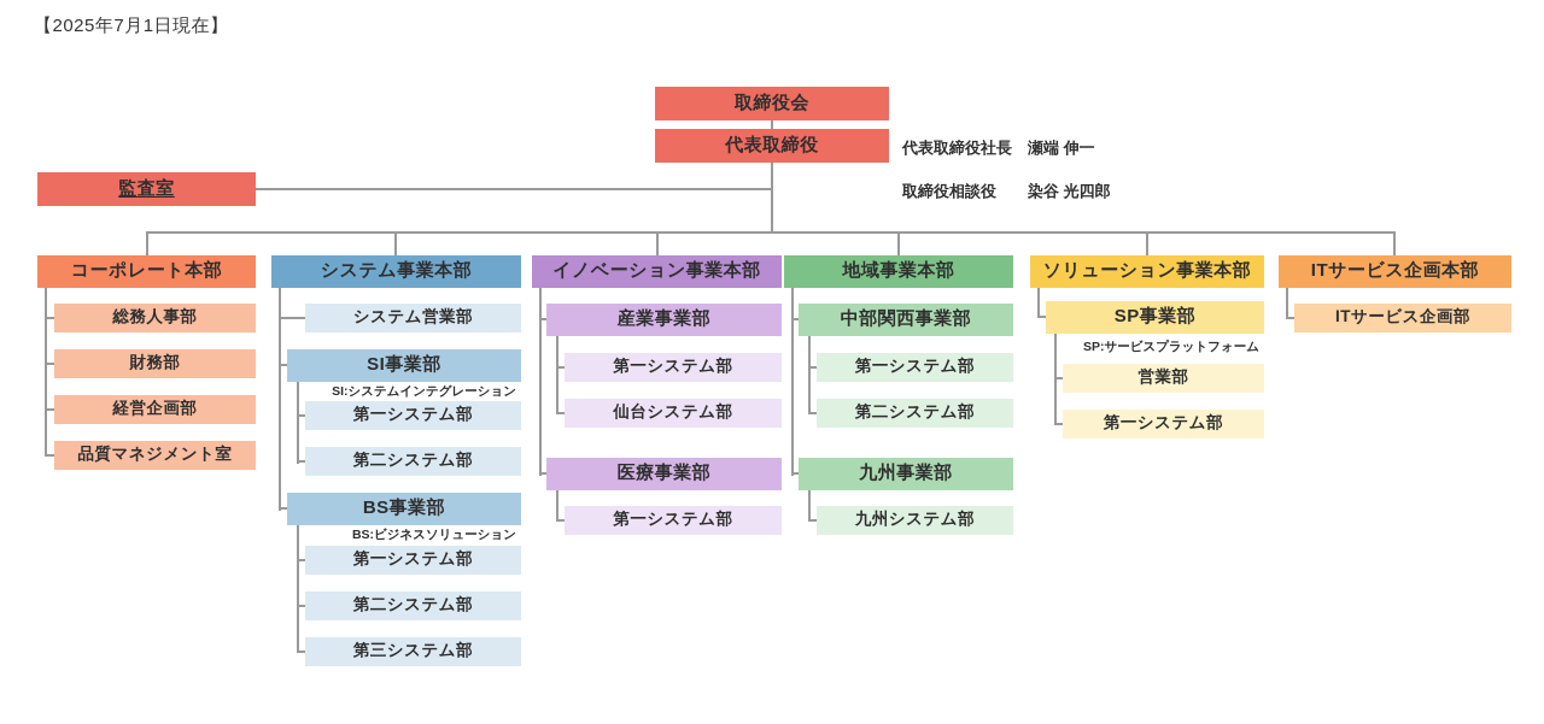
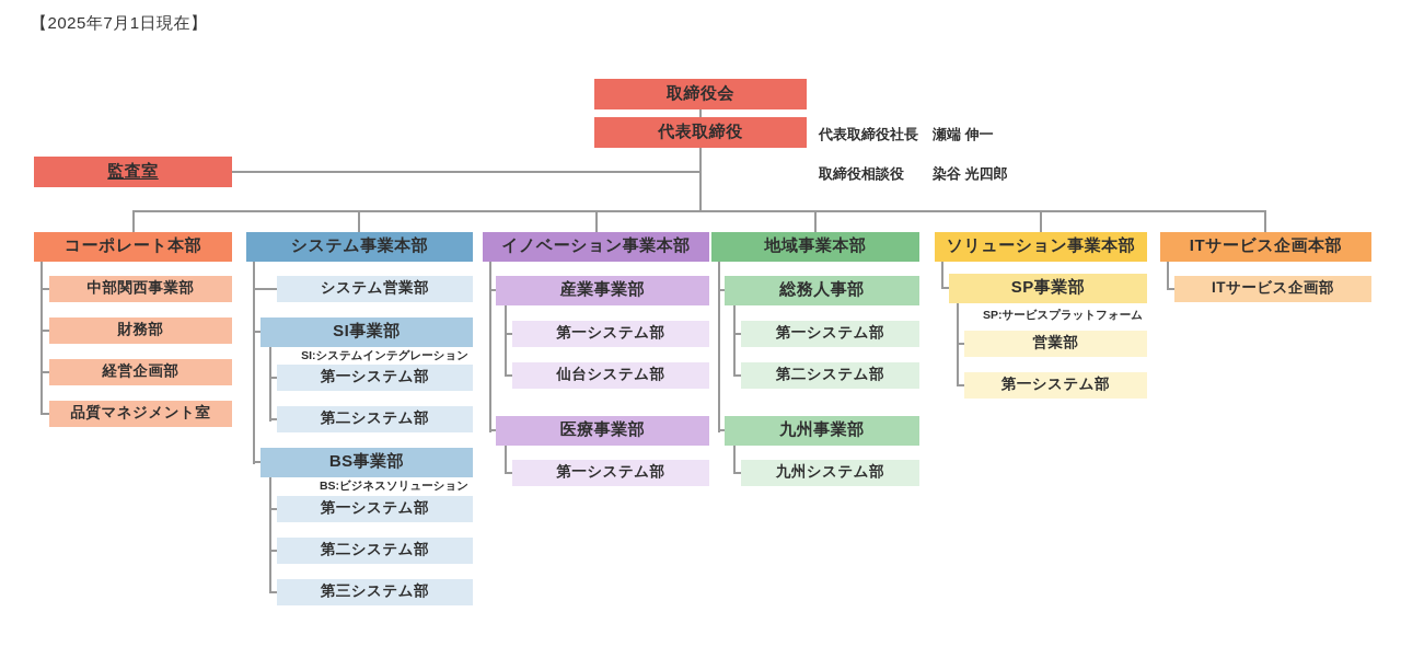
  【2025年7月1日現在】
  取締役会
  代表取締役
  監査室
  代表取締役社長 瀬端 伸一
  取締役相談役 染谷 光四郎
  コーポレート本部
- 総務人事部
+ 中部関西事業部
  財務部
  経営企画部
  品質マネジメント室
  システム事業本部
  システム営業部
  SI事業部
  SI:システムインテグレーション
  第一システム部
  第二システム部
  BS事業部
  BS:ビジネスソリューション
  第一システム部
  第二システム部
  第三システム部
  イノベーション事業本部
  産業事業部
  第一システム部
  仙台システム部
  医療事業部
  第一システム部
  地域事業本部
- 中部関西事業部
+ 総務人事部
  第一システム部
  第二システム部
  九州事業部
  九州システム部
  ソリューション事業本部
  SP事業部
  SP:サービスプラットフォーム
  営業部
  第一システム部
  ITサービス企画本部
  ITサービス企画部
